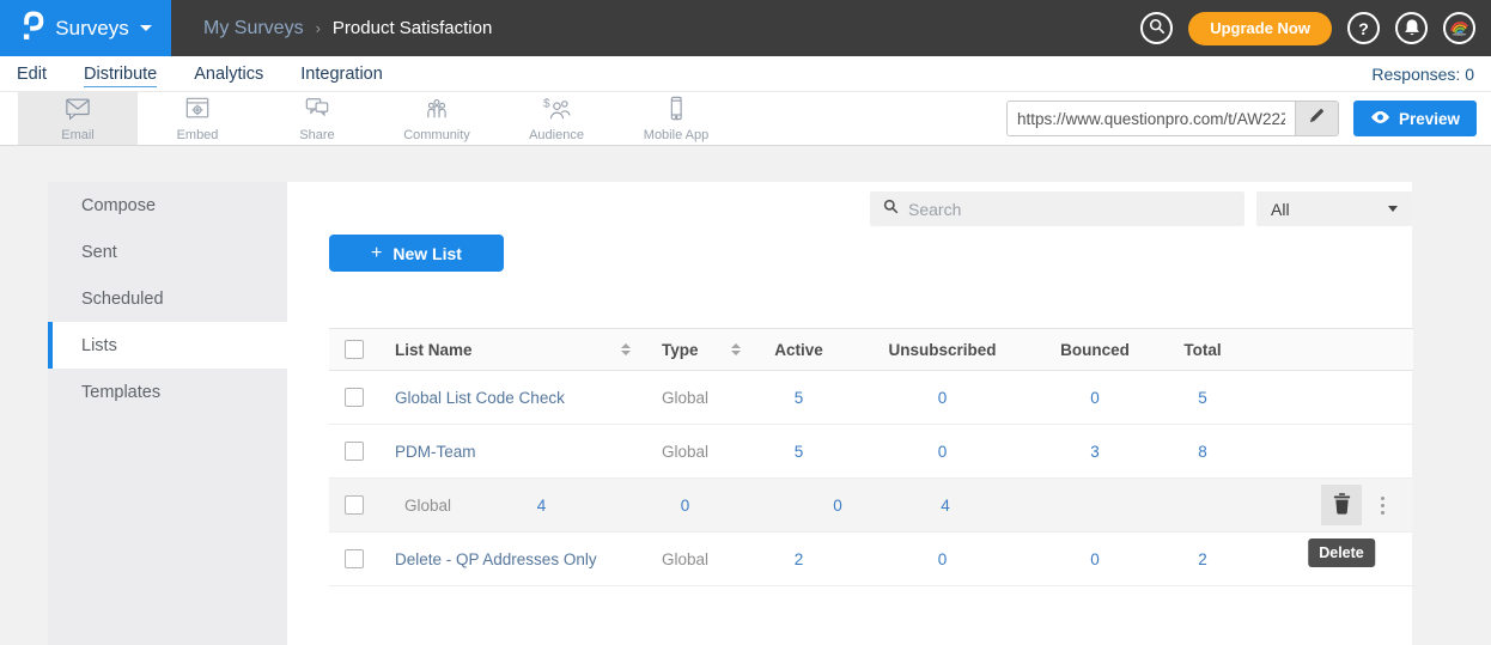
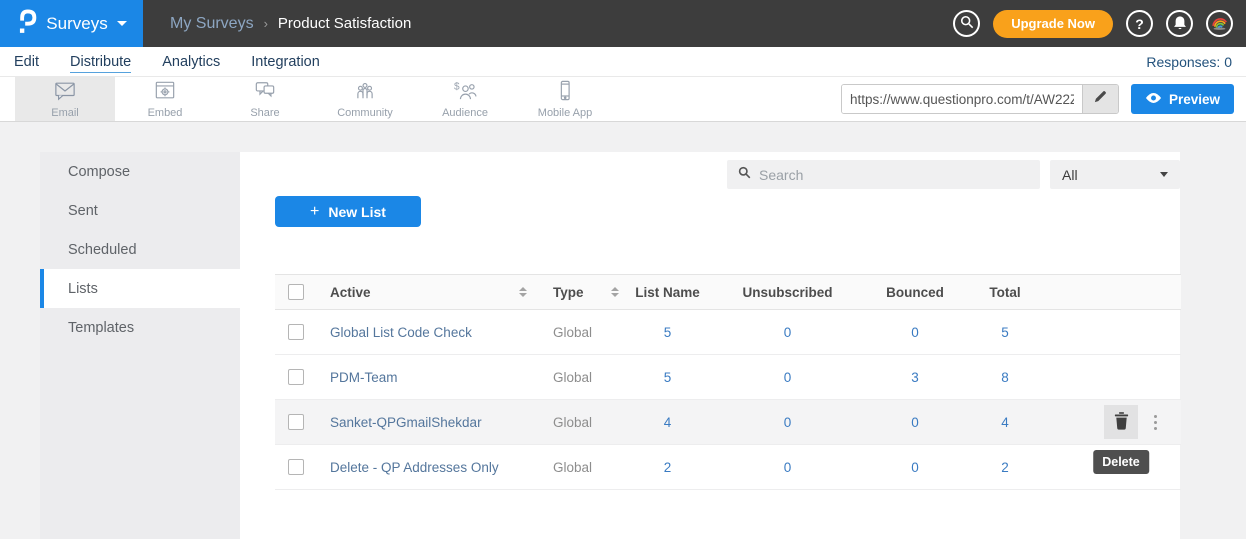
  Surveys
  My Surveys
  ›
  Product Satisfaction
  Upgrade Now
  ?
  Edit
  Distribute
  Analytics
  Integration
  Responses: 0
  Email
  Embed
  Share
  Community
  $
  Audience
  Mobile App
  https://www.questionpro.com/t/AW22
  Preview
  Compose
  Sent
  Scheduled
  Lists
  Templates
  Search
  All
  +
  New List
- List Name
+ Active
  Type
- Active
+ List Name
  Unsubscribed
  Bounced
  Total
  Global List Code Check
  Global
  5
  0
  0
  5
  PDM-Team
  Global
  5
  0
  3
  8
+ Sanket-QPGmailShekdar
  Global
  4
  0
  0
  4
  Delete
  Delete - QP Addresses Only
  Global
  2
  0
  0
  2
